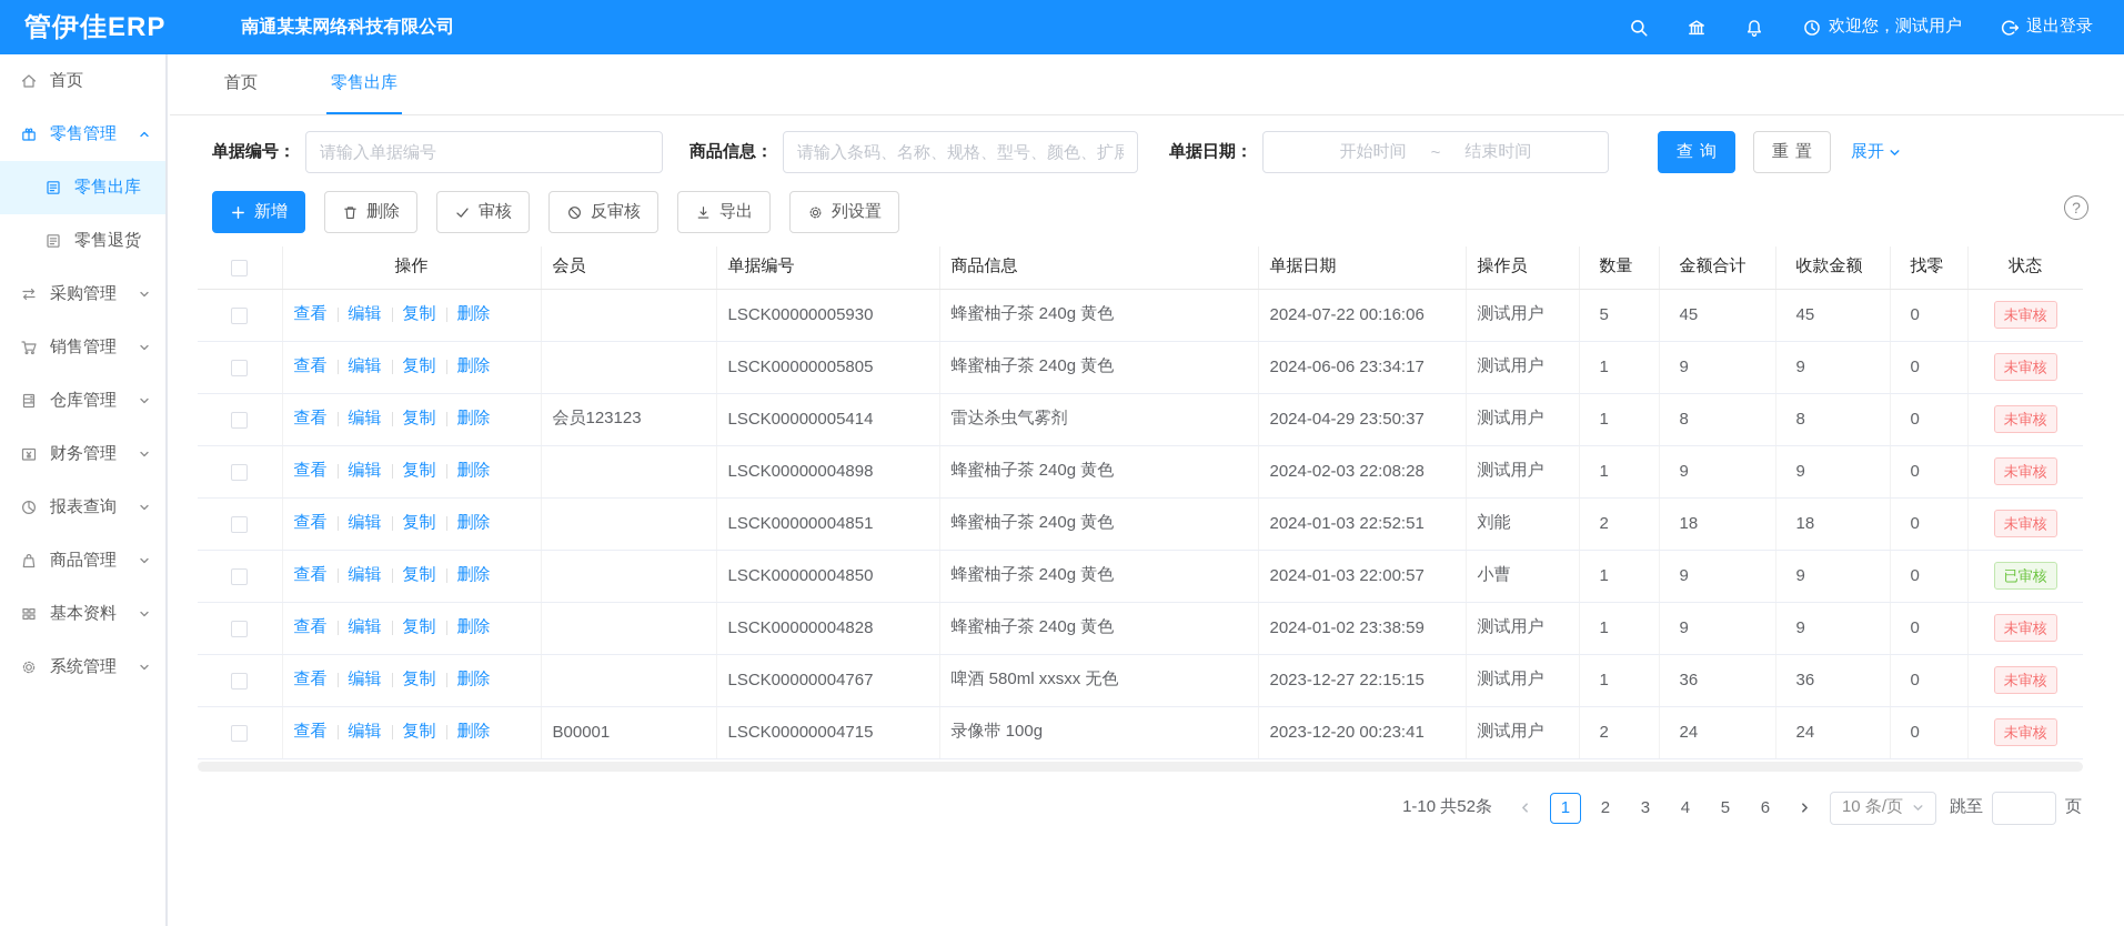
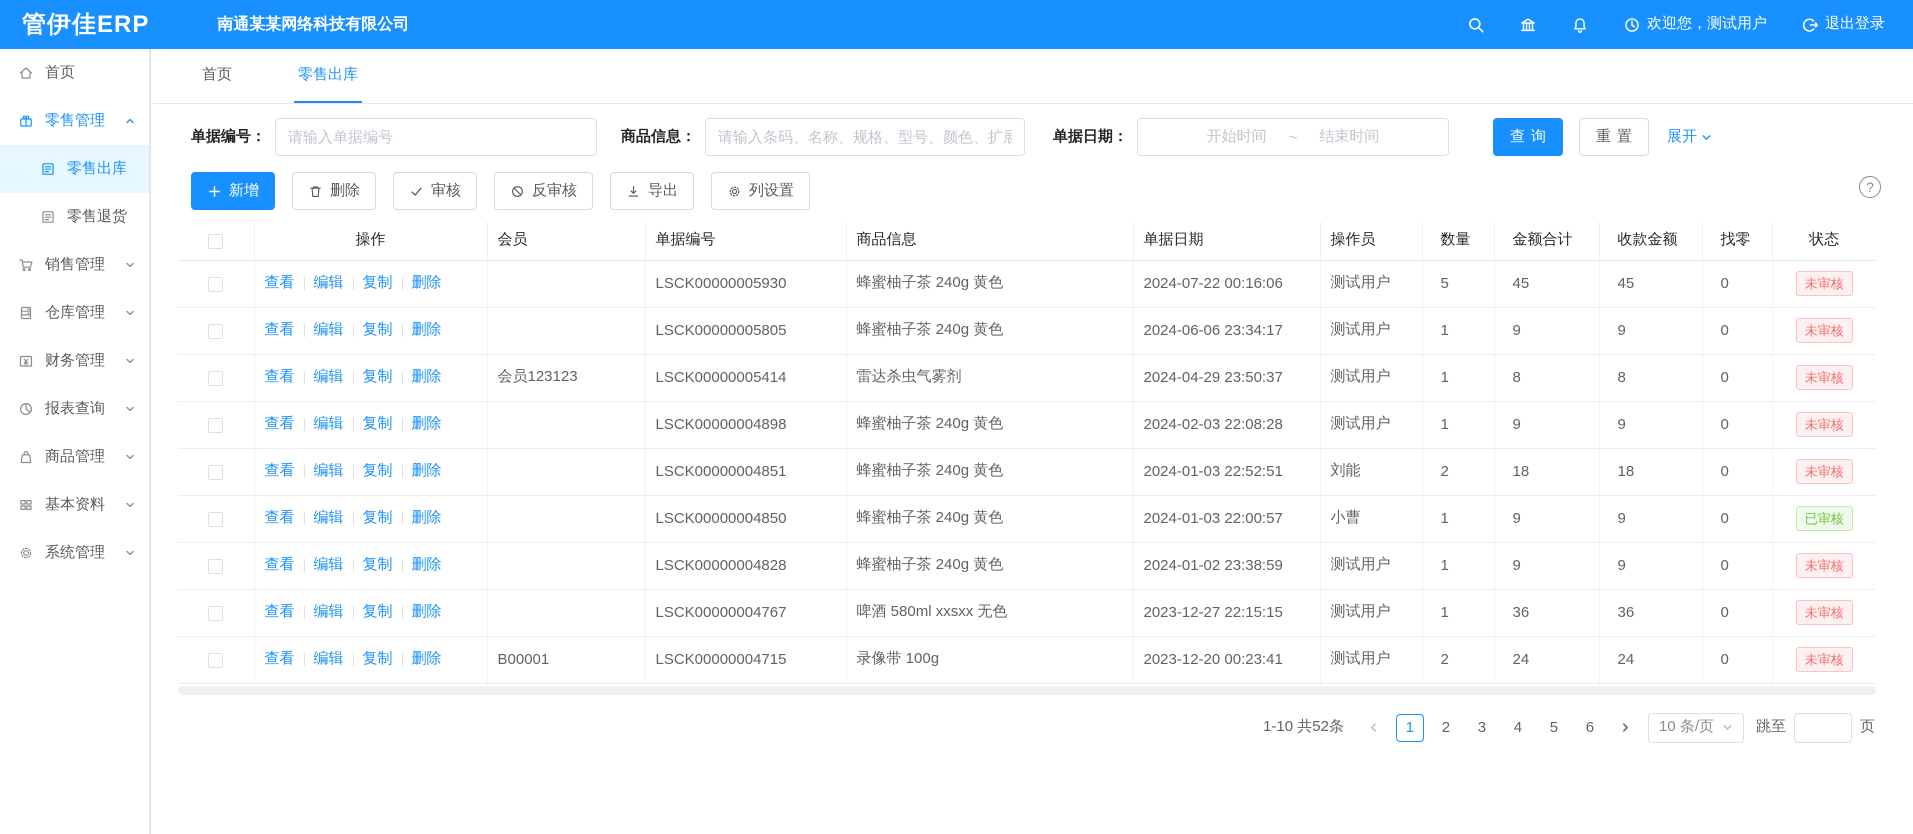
  管伊佳ERP
  南通某某网络科技有限公司
  欢迎您，测试用户
  退出登录
  首页
  零售管理
  零售出库
  零售退货
- 采购管理
  销售管理
  仓库管理
  财务管理
  报表查询
  商品管理
  基本资料
  系统管理
  首页
  零售出库
  单据编号：
  请输入单据编号
  商品信息：
  请输入条码、名称、规格、型号、颜色、扩展
  单据日期：
  开始时间
  ~
  结束时间
  查询
  重置
  展开
  新增
  删除
  审核
  反审核
  导出
  列设置
  	操作	会员	单据编号	商品信息	单据日期	操作员	数量	金额合计	收款金额	找零	状态
  	查看 编辑 复制 删除		LSCK00000005930	蜂蜜柚子茶 240g 黄色	2024-07-22 00:16:06	测试用户	5	45	45	0	未审核
  	查看 编辑 复制 删除		LSCK00000005805	蜂蜜柚子茶 240g 黄色	2024-06-06 23:34:17	测试用户	1	9	9	0	未审核
  	查看 编辑 复制 删除	会员123123	LSCK00000005414	雷达杀虫气雾剂	2024-04-29 23:50:37	测试用户	1	8	8	0	未审核
  	查看 编辑 复制 删除		LSCK00000004898	蜂蜜柚子茶 240g 黄色	2024-02-03 22:08:28	测试用户	1	9	9	0	未审核
  	查看 编辑 复制 删除		LSCK00000004851	蜂蜜柚子茶 240g 黄色	2024-01-03 22:52:51	刘能	2	18	18	0	未审核
  	查看 编辑 复制 删除		LSCK00000004850	蜂蜜柚子茶 240g 黄色	2024-01-03 22:00:57	小曹	1	9	9	0	已审核
  	查看 编辑 复制 删除		LSCK00000004828	蜂蜜柚子茶 240g 黄色	2024-01-02 23:38:59	测试用户	1	9	9	0	未审核
  	查看 编辑 复制 删除		LSCK00000004767	啤酒 580ml xxsxx 无色	2023-12-27 22:15:15	测试用户	1	36	36	0	未审核
  	查看 编辑 复制 删除	B00001	LSCK00000004715	录像带 100g	2023-12-20 00:23:41	测试用户	2	24	24	0	未审核
  1-10 共52条
  1
  2
  3
  4
  5
  6
  10 条/页
  跳至
  页
